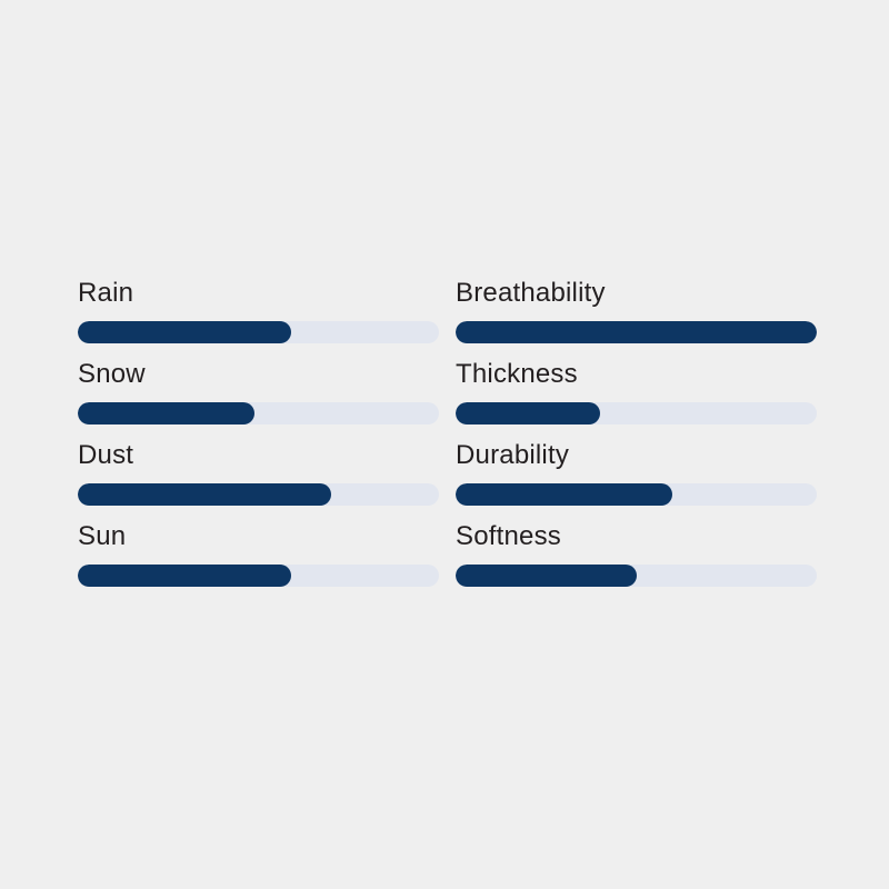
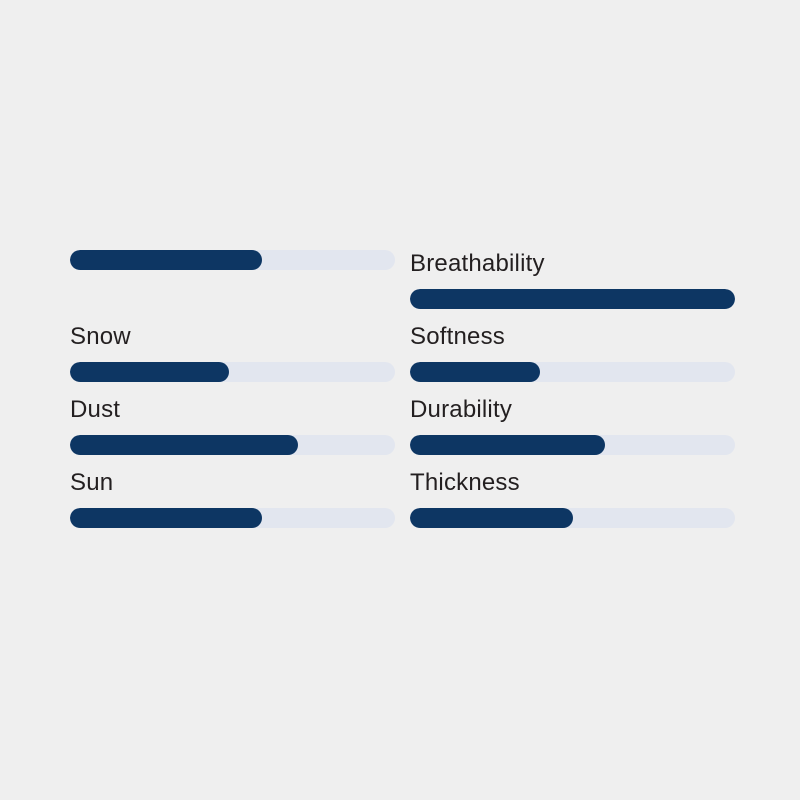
- Rain
  Snow
  Dust
  Sun
  Breathability
- Thickness
+ Softness
  Durability
- Softness
+ Thickness
